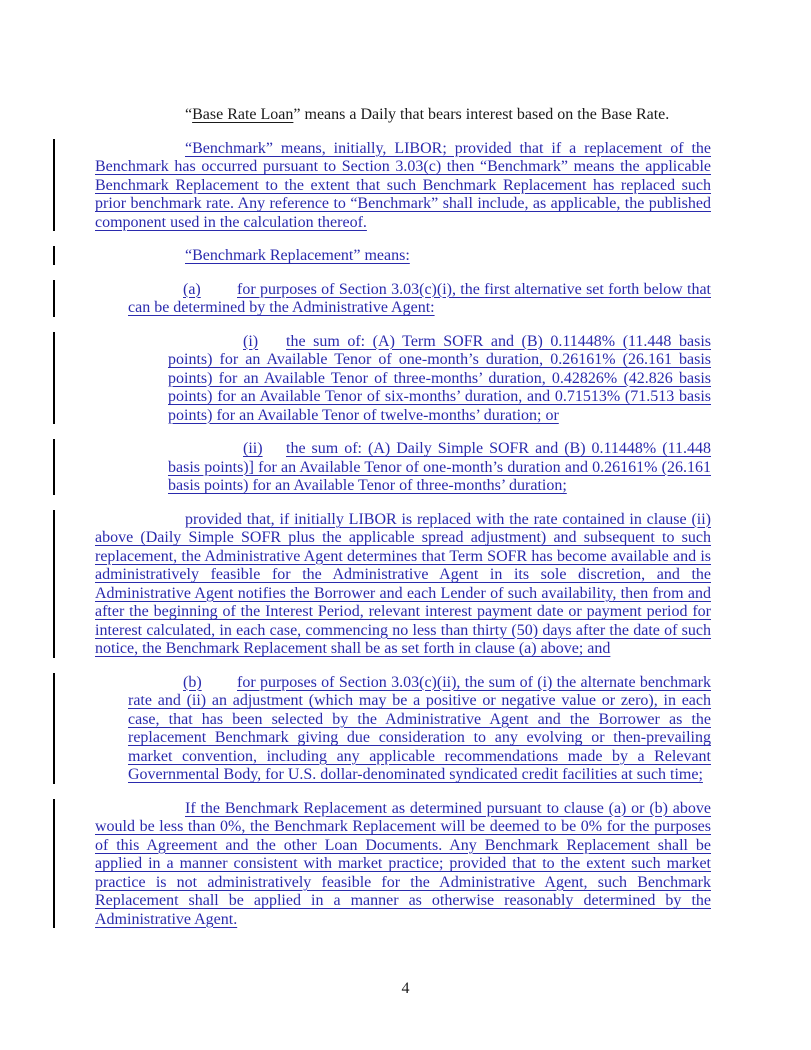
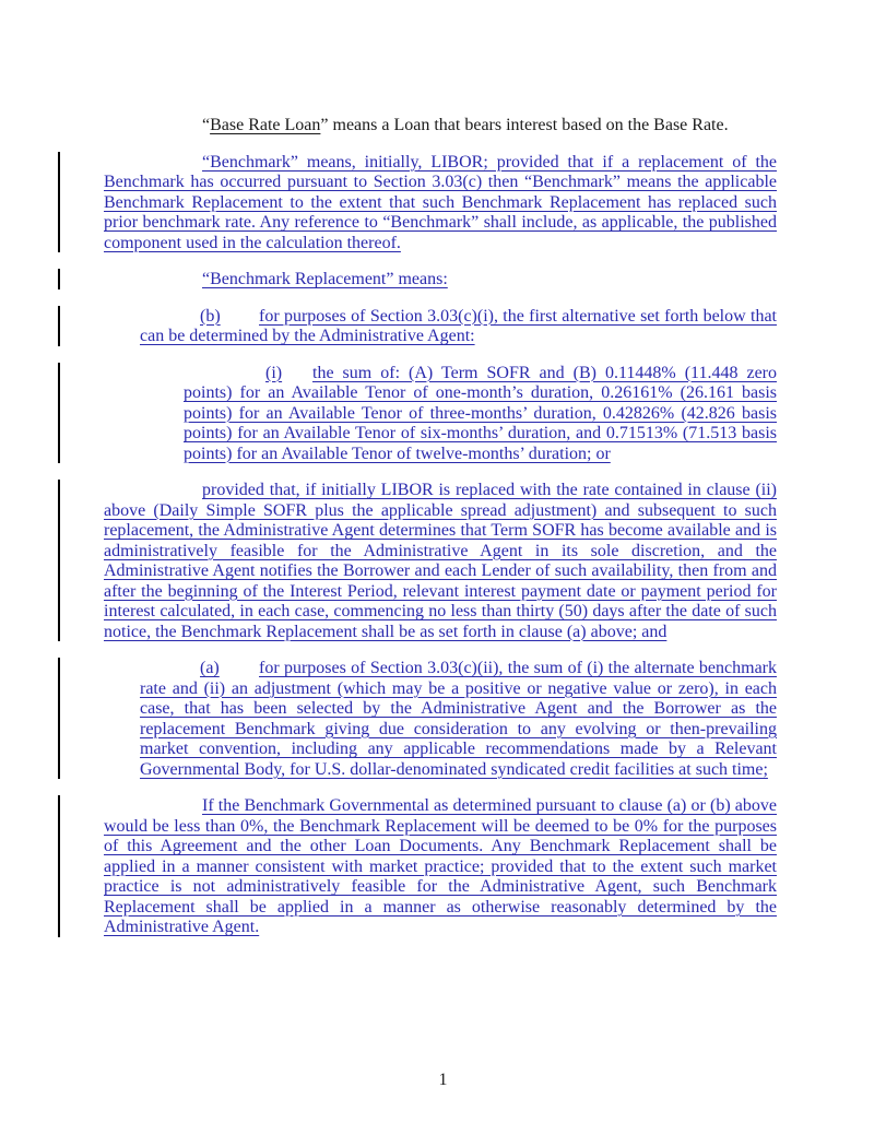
- “Base Rate Loan” means a Daily that bears interest based on the Base Rate.
+ “Base Rate Loan” means a Loan that bears interest based on the Base Rate.
  “Benchmark” means, initially, LIBOR; provided that if a replacement of the Benchmark has occurred pursuant to Section 3.03(c) then “Benchmark” means the applicable Benchmark Replacement to the extent that such Benchmark Replacement has replaced such prior benchmark rate. Any reference to “Benchmark” shall include, as applicable, the published component used in the calculation thereof.
  “Benchmark Replacement” means:
- (a) for purposes of Section 3.03(c)(i), the first alternative set forth below that can be determined by the Administrative Agent:
+ (b) for purposes of Section 3.03(c)(i), the first alternative set forth below that can be determined by the Administrative Agent:
- (i) the sum of: (A) Term SOFR and (B) 0.11448% (11.448 basis points) for an Available Tenor of one-month’s duration, 0.26161% (26.161 basis points) for an Available Tenor of three-months’ duration, 0.42826% (42.826 basis points) for an Available Tenor of six-months’ duration, and 0.71513% (71.513 basis points) for an Available Tenor of twelve-months’ duration; or
+ (i) the sum of: (A) Term SOFR and (B) 0.11448% (11.448 zero points) for an Available Tenor of one-month’s duration, 0.26161% (26.161 basis points) for an Available Tenor of three-months’ duration, 0.42826% (42.826 basis points) for an Available Tenor of six-months’ duration, and 0.71513% (71.513 basis points) for an Available Tenor of twelve-months’ duration; or
- (ii) the sum of: (A) Daily Simple SOFR and (B) 0.11448% (11.448 basis points)] for an Available Tenor of one-month’s duration and 0.26161% (26.161 basis points) for an Available Tenor of three-months’ duration;
  provided that, if initially LIBOR is replaced with the rate contained in clause (ii) above (Daily Simple SOFR plus the applicable spread adjustment) and subsequent to such replacement, the Administrative Agent determines that Term SOFR has become available and is administratively feasible for the Administrative Agent in its sole discretion, and the Administrative Agent notifies the Borrower and each Lender of such availability, then from and after the beginning of the Interest Period, relevant interest payment date or payment period for interest calculated, in each case, commencing no less than thirty (50) days after the date of such notice, the Benchmark Replacement shall be as set forth in clause (a) above; and
- (b) for purposes of Section 3.03(c)(ii), the sum of (i) the alternate benchmark rate and (ii) an adjustment (which may be a positive or negative value or zero), in each case, that has been selected by the Administrative Agent and the Borrower as the replacement Benchmark giving due consideration to any evolving or then-prevailing market convention, including any applicable recommendations made by a Relevant Governmental Body, for U.S. dollar-denominated syndicated credit facilities at such time;
+ (a) for purposes of Section 3.03(c)(ii), the sum of (i) the alternate benchmark rate and (ii) an adjustment (which may be a positive or negative value or zero), in each case, that has been selected by the Administrative Agent and the Borrower as the replacement Benchmark giving due consideration to any evolving or then-prevailing market convention, including any applicable recommendations made by a Relevant Governmental Body, for U.S. dollar-denominated syndicated credit facilities at such time;
- If the Benchmark Replacement as determined pursuant to clause (a) or (b) above would be less than 0%, the Benchmark Replacement will be deemed to be 0% for the purposes of this Agreement and the other Loan Documents. Any Benchmark Replacement shall be applied in a manner consistent with market practice; provided that to the extent such market practice is not administratively feasible for the Administrative Agent, such Benchmark Replacement shall be applied in a manner as otherwise reasonably determined by the Administrative Agent.
+ If the Benchmark Governmental as determined pursuant to clause (a) or (b) above would be less than 0%, the Benchmark Replacement will be deemed to be 0% for the purposes of this Agreement and the other Loan Documents. Any Benchmark Replacement shall be applied in a manner consistent with market practice; provided that to the extent such market practice is not administratively feasible for the Administrative Agent, such Benchmark Replacement shall be applied in a manner as otherwise reasonably determined by the Administrative Agent.
- 4
+ 1
